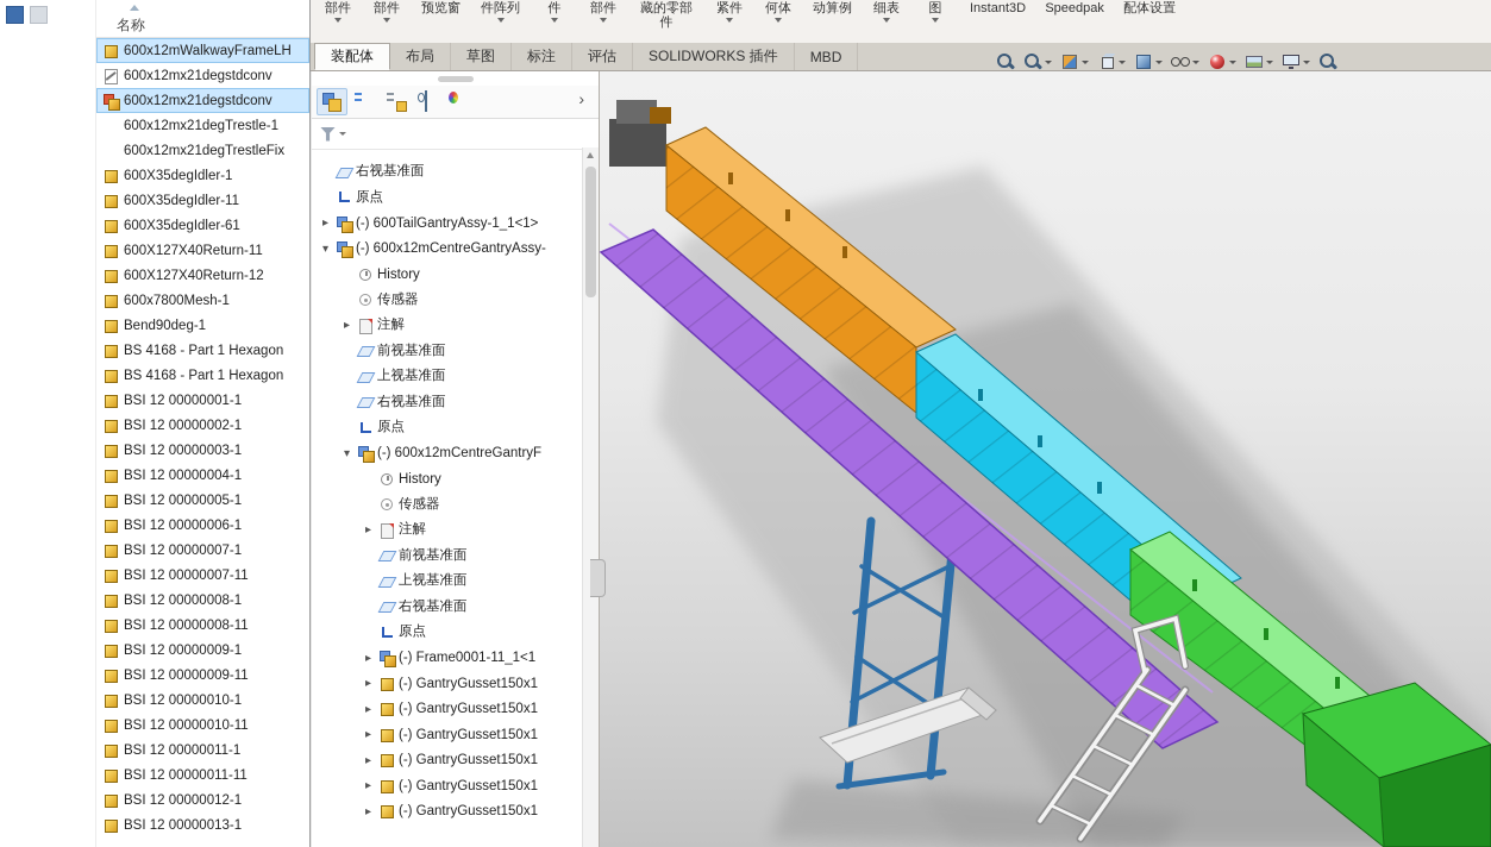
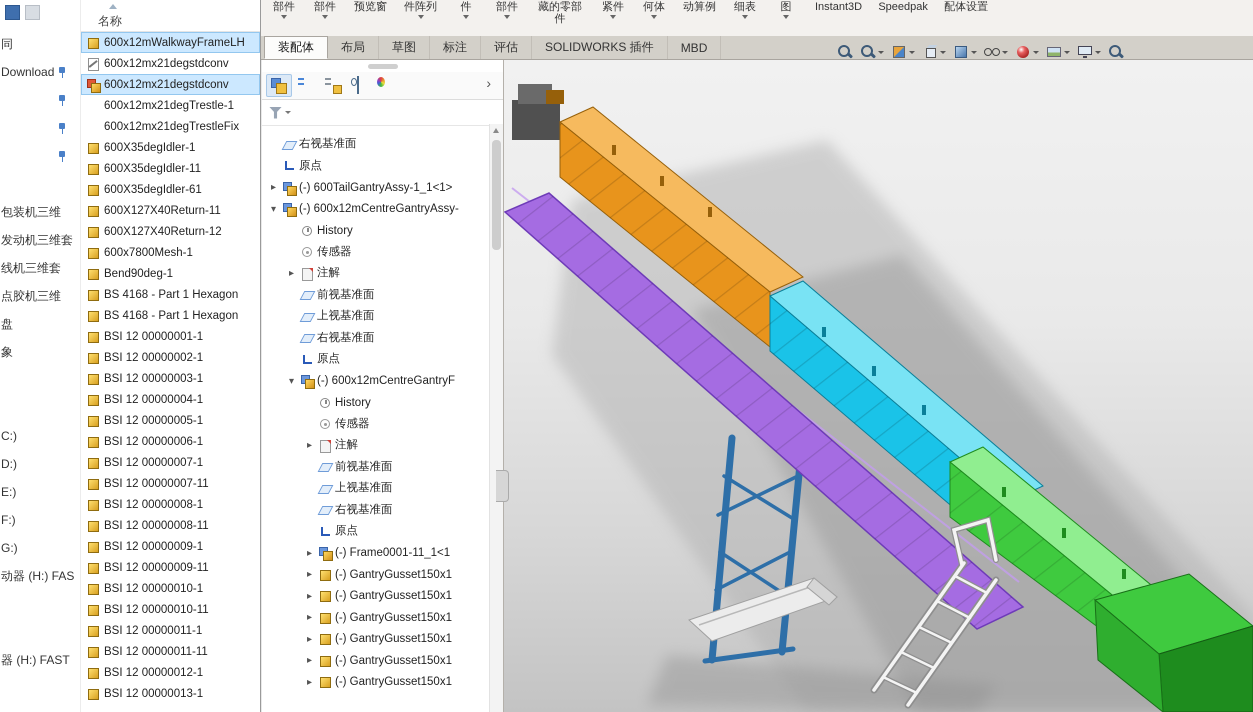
  部件
  部件
  预览窗
  件阵列
  件
  部件
  藏的零部件
  紧件
  何体
  动算例
  细表
  图
  Instant3D
  Speedpak
  配体设置
  装配体
  布局
  草图
  标注
  评估
  SOLIDWORKS 插件
  MBD
  右视基准面
  原点
  (-) 600TailGantryAssy-1_1<1>
  (-) 600x12mCentreGantryAssy-
  History
  传感器
  注解
  前视基准面
  上视基准面
  右视基准面
  原点
  (-) 600x12mCentreGantryF
  History
  传感器
  注解
  前视基准面
  上视基准面
  右视基准面
  原点
  (-) Frame0001-11_1<1
  (-) GantryGusset150x1
  (-) GantryGusset150x1
  (-) GantryGusset150x1
  (-) GantryGusset150x1
  (-) GantryGusset150x1
  (-) GantryGusset150x1
+ 同
+ Download
+ 包装机三维
+ 发动机三维套
+ 线机三维套
+ 点胶机三维
+ 盘
+ 象
+ C:)
+ D:)
+ E:)
+ F:)
+ G:)
+ 动器 (H:) FAS
+ 器 (H:) FAST
  名称
  600x12mWalkwayFrameLH
  600x12mx21degstdconv
  600x12mx21degstdconv
  600x12mx21degTrestle-1
  600x12mx21degTrestleFix
  600X35degIdler-1
  600X35degIdler-11
  600X35degIdler-61
  600X127X40Return-11
  600X127X40Return-12
  600x7800Mesh-1
  Bend90deg-1
  BS 4168 - Part 1 Hexagon
  BS 4168 - Part 1 Hexagon
  BSI 12 00000001-1
  BSI 12 00000002-1
  BSI 12 00000003-1
  BSI 12 00000004-1
  BSI 12 00000005-1
  BSI 12 00000006-1
  BSI 12 00000007-1
  BSI 12 00000007-11
  BSI 12 00000008-1
  BSI 12 00000008-11
  BSI 12 00000009-1
  BSI 12 00000009-11
  BSI 12 00000010-1
  BSI 12 00000010-11
  BSI 12 00000011-1
  BSI 12 00000011-11
  BSI 12 00000012-1
  BSI 12 00000013-1
